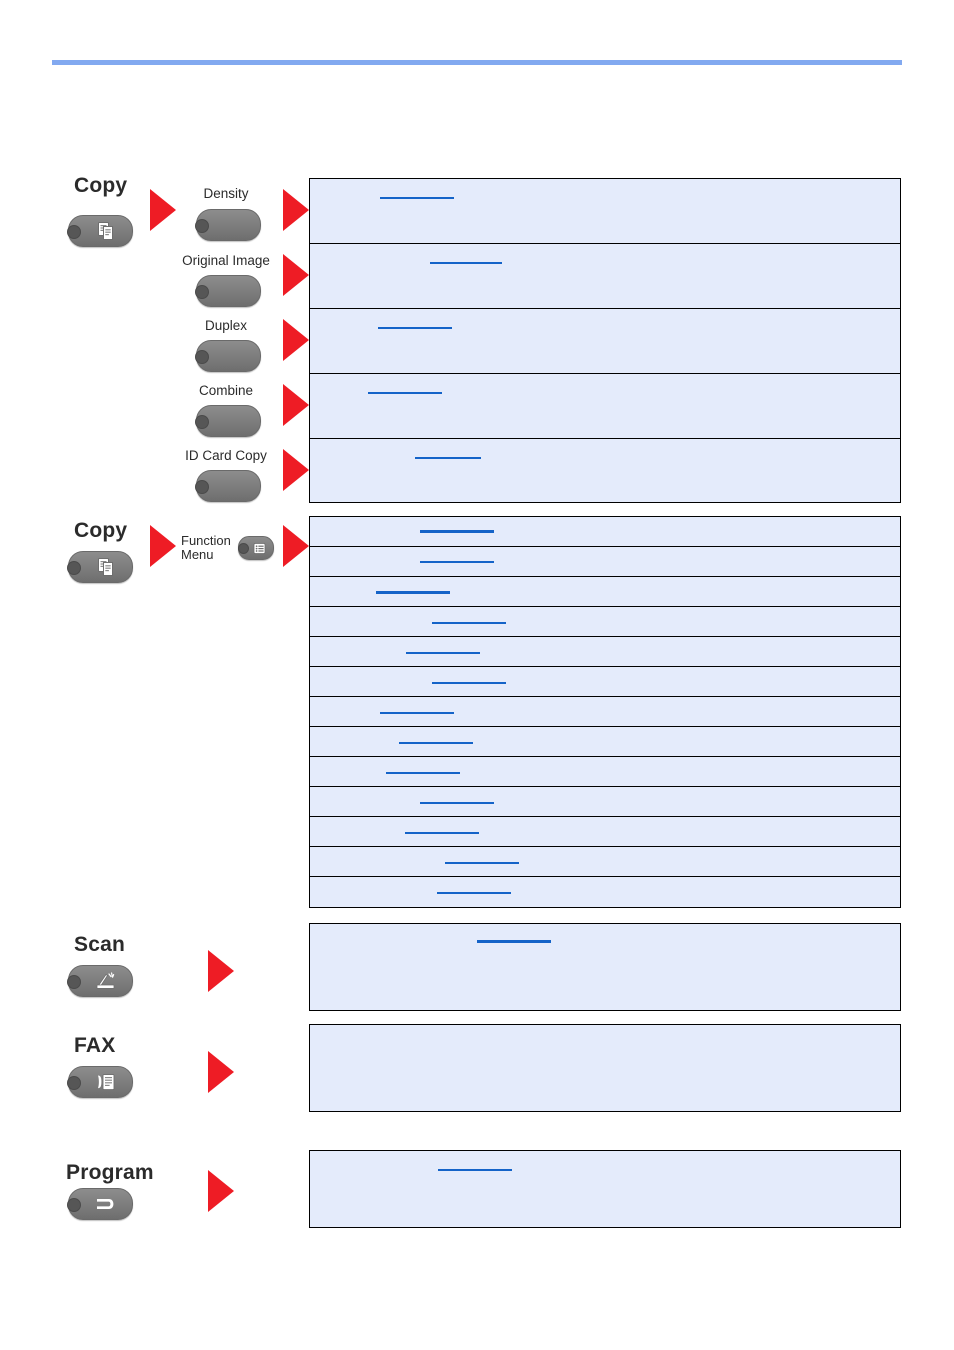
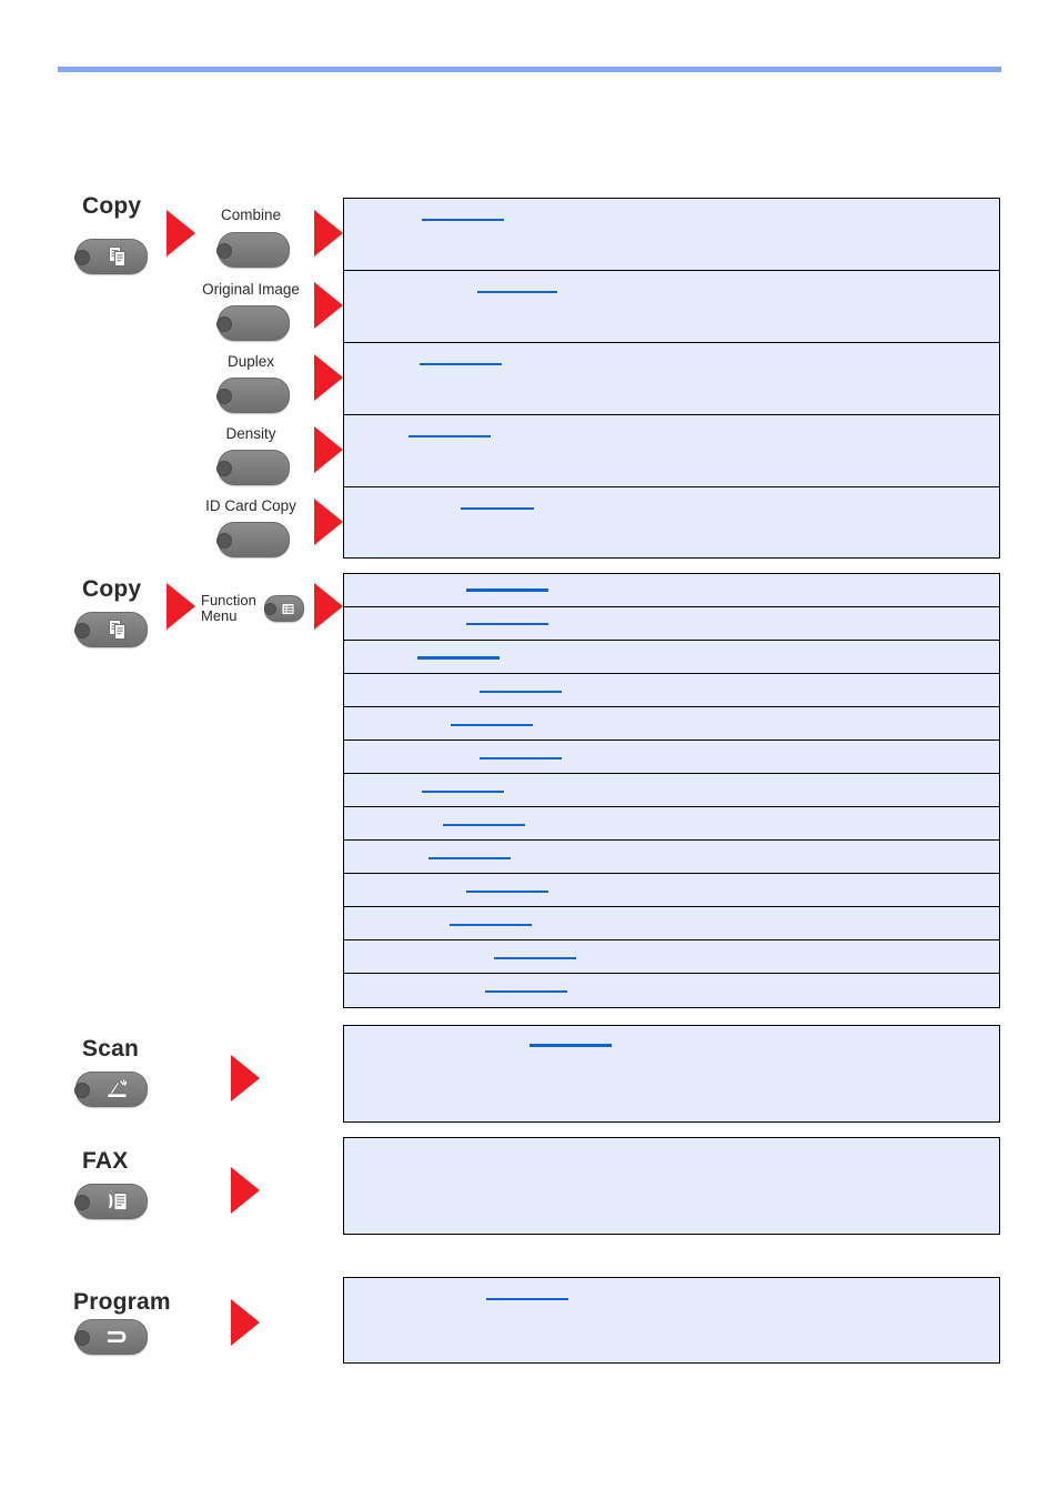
  Copy
- Density
+ Combine
  Original Image
  Duplex
- Combine
+ Density
  ID Card Copy
  Copy
  Function
  Menu
  Scan
  FAX
  Program
